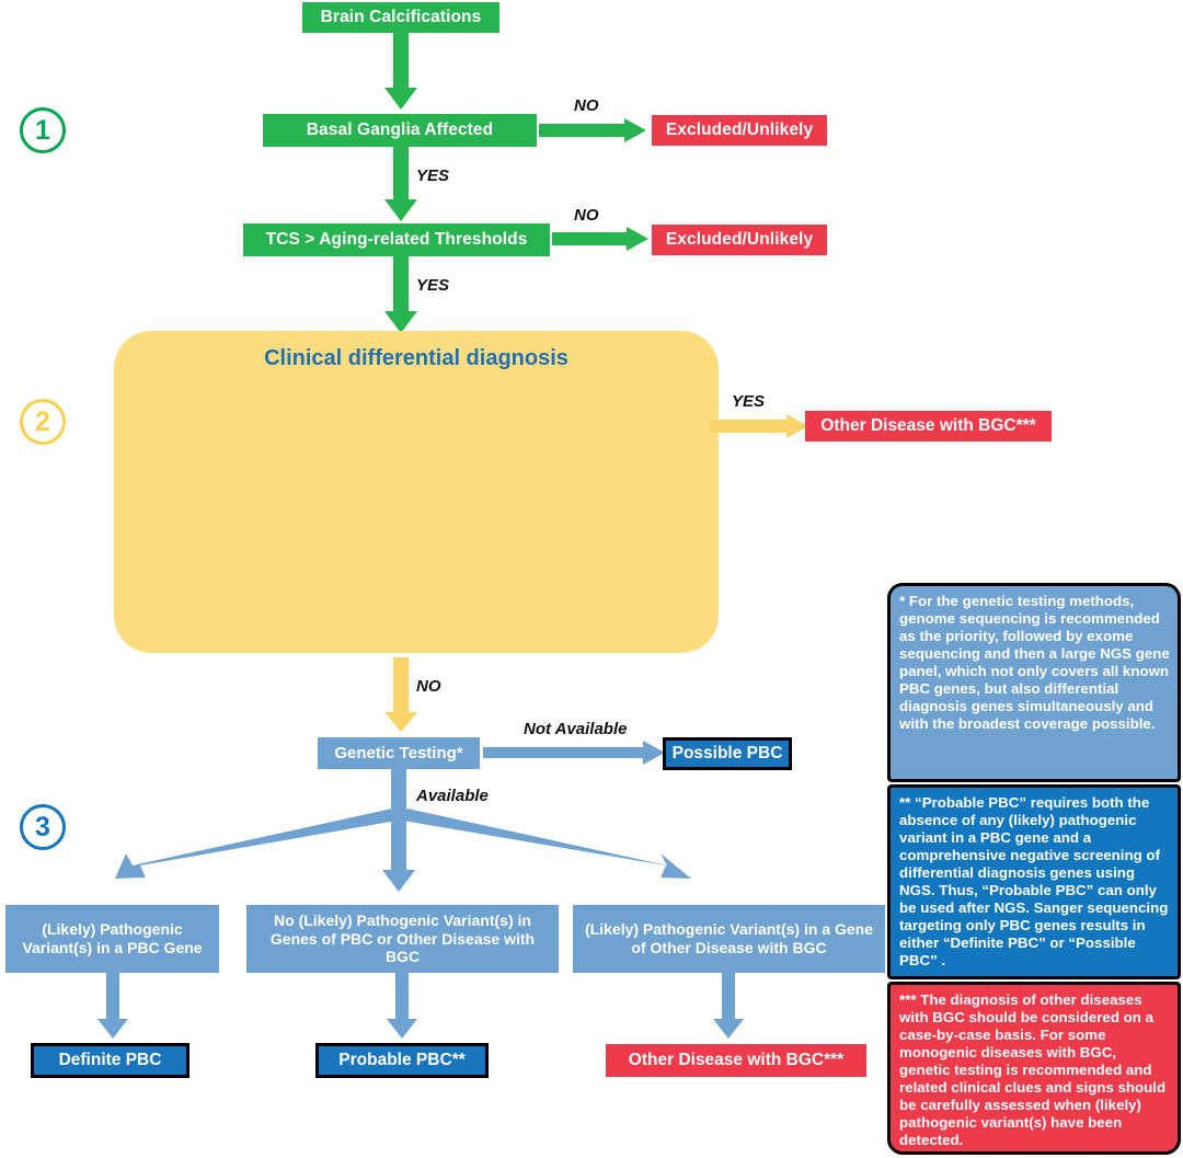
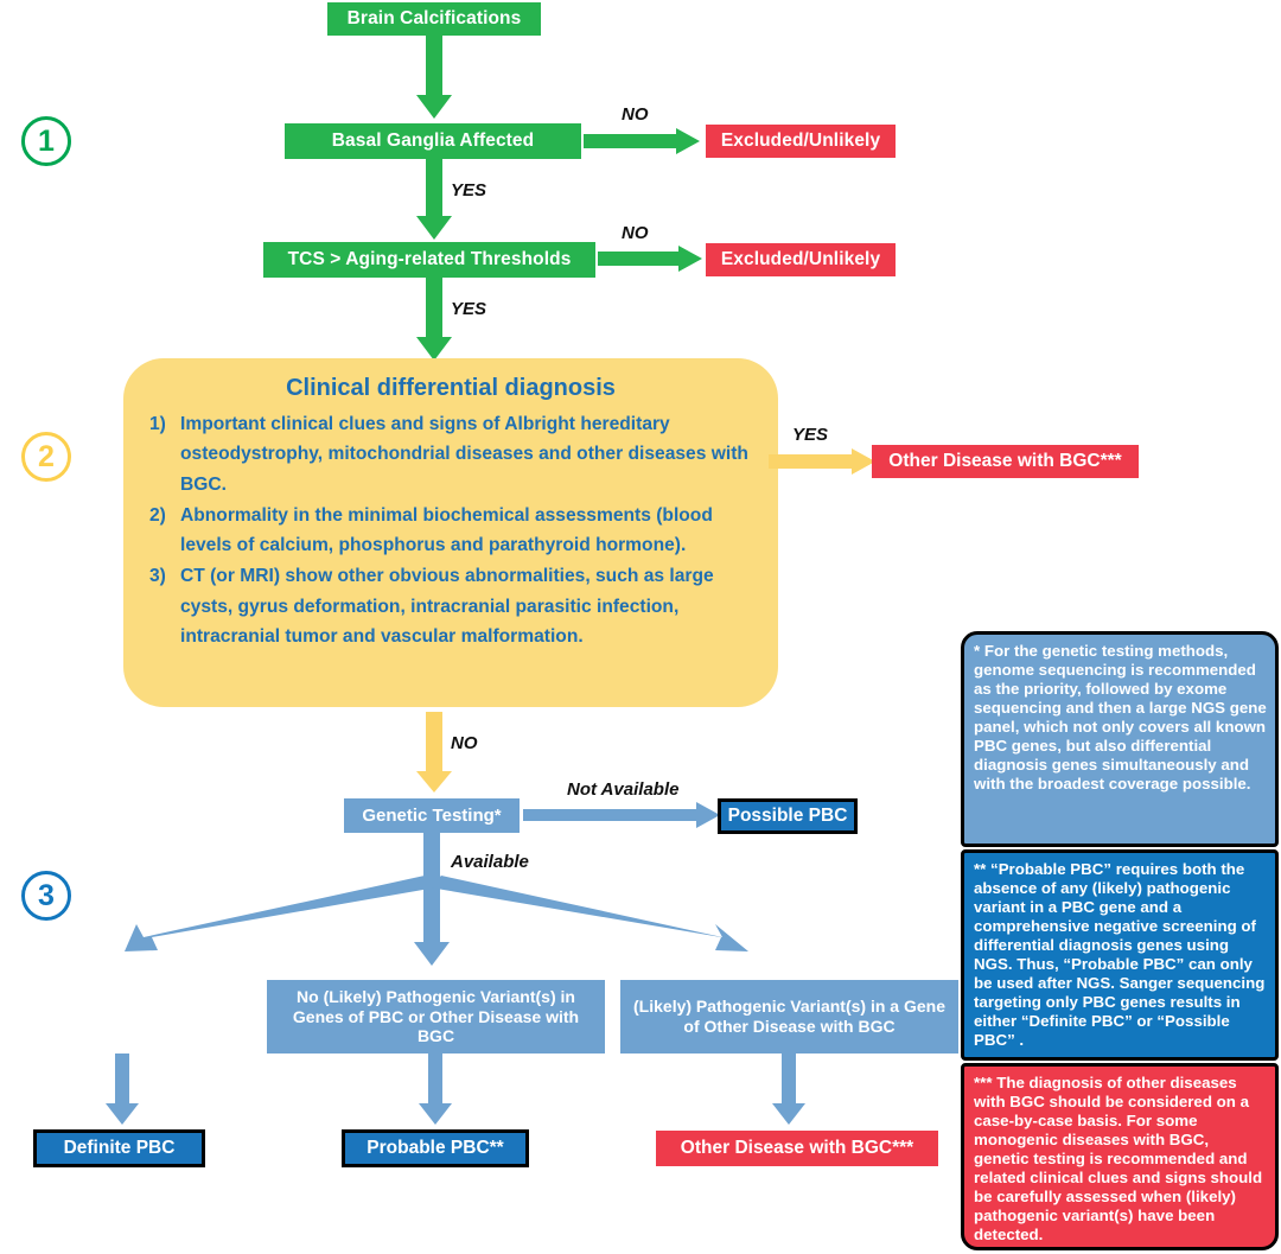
  1
  2
  3
  Brain Calcifications
  Basal Ganglia Affected
  NO
  Excluded/Unlikely
  YES
  TCS > Aging-related Thresholds
  NO
  Excluded/Unlikely
  YES
  Clinical differential diagnosis
+ 1)
+ Important clinical clues and signs of Albright hereditary osteodystrophy, mitochondrial diseases and other diseases with BGC.
+ 2)
+ Abnormality in the minimal biochemical assessments (blood levels of calcium, phosphorus and parathyroid hormone).
+ 3)
+ CT (or MRI) show other obvious abnormalities, such as large cysts, gyrus deformation, intracranial parasitic infection, intracranial tumor and vascular malformation.
  YES
  Other Disease with BGC***
  NO
  Genetic Testing*
  Not Available
  Possible PBC
  Available
- (Likely) Pathogenic Variant(s) in a PBC Gene
  No (Likely) Pathogenic Variant(s) in Genes of PBC or Other Disease with BGC
  (Likely) Pathogenic Variant(s) in a Gene of Other Disease with BGC
  Definite PBC
  Probable PBC**
  Other Disease with BGC***
  * For the genetic testing methods, genome sequencing is recommended as the priority, followed by exome sequencing and then a large NGS gene panel, which not only covers all known PBC genes, but also differential diagnosis genes simultaneously and with the broadest coverage possible.
  ** “Probable PBC” requires both the absence of any (likely) pathogenic variant in a PBC gene and a comprehensive negative screening of differential diagnosis genes using NGS. Thus, “Probable PBC” can only be used after NGS. Sanger sequencing targeting only PBC genes results in either “Definite PBC” or “Possible PBC” .
  *** The diagnosis of other diseases with BGC should be considered on a case-by-case basis. For some monogenic diseases with BGC, genetic testing is recommended and related clinical clues and signs should be carefully assessed when (likely) pathogenic variant(s) have been detected.
